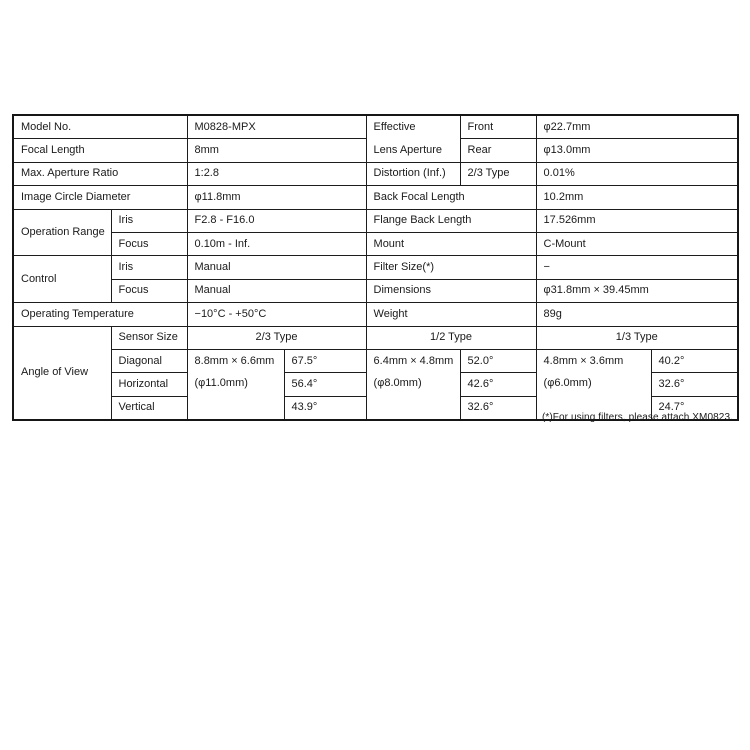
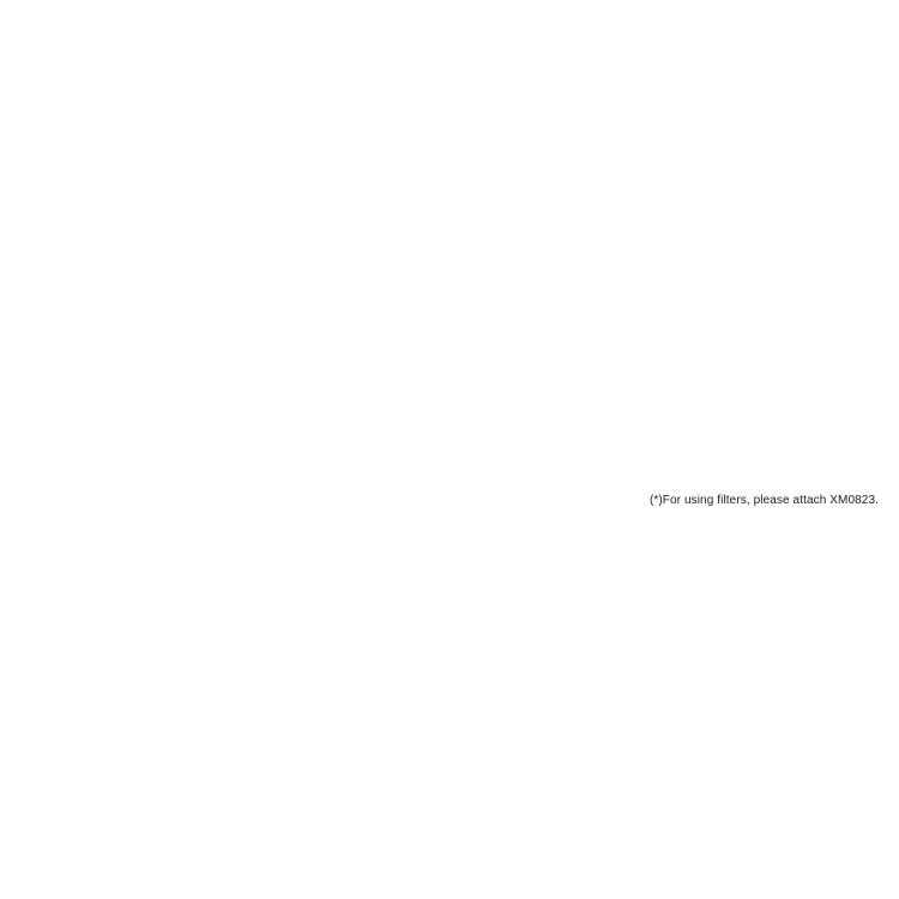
- Model No.	M0828-MPX	Effective Lens Aperture	Front	φ22.7mm
- Focal Length	8mm	Rear	φ13.0mm
- Max. Aperture Ratio	1:2.8	Distortion (Inf.)	2/3 Type	0.01%
- Image Circle Diameter	φ11.8mm	Back Focal Length	10.2mm
- Operation Range	Iris	F2.8 - F16.0	Flange Back Length	17.526mm
- Focus	0.10m - Inf.	Mount	C-Mount
- Control	Iris	Manual	Filter Size(*)	−
- Focus	Manual	Dimensions	φ31.8mm × 39.45mm
- Operating Temperature	−10°C - +50°C	Weight	89g
- Angle of View	Sensor Size	2/3 Type	1/2 Type	1/3 Type
- Diagonal	8.8mm × 6.6mm (φ11.0mm)	67.5°	6.4mm × 4.8mm (φ8.0mm)	52.0°	4.8mm × 3.6mm (φ6.0mm)	40.2°
- Horizontal	56.4°	42.6°	32.6°
- Vertical	43.9°	32.6°	24.7°
  (*)For using filters, please attach XM0823.
